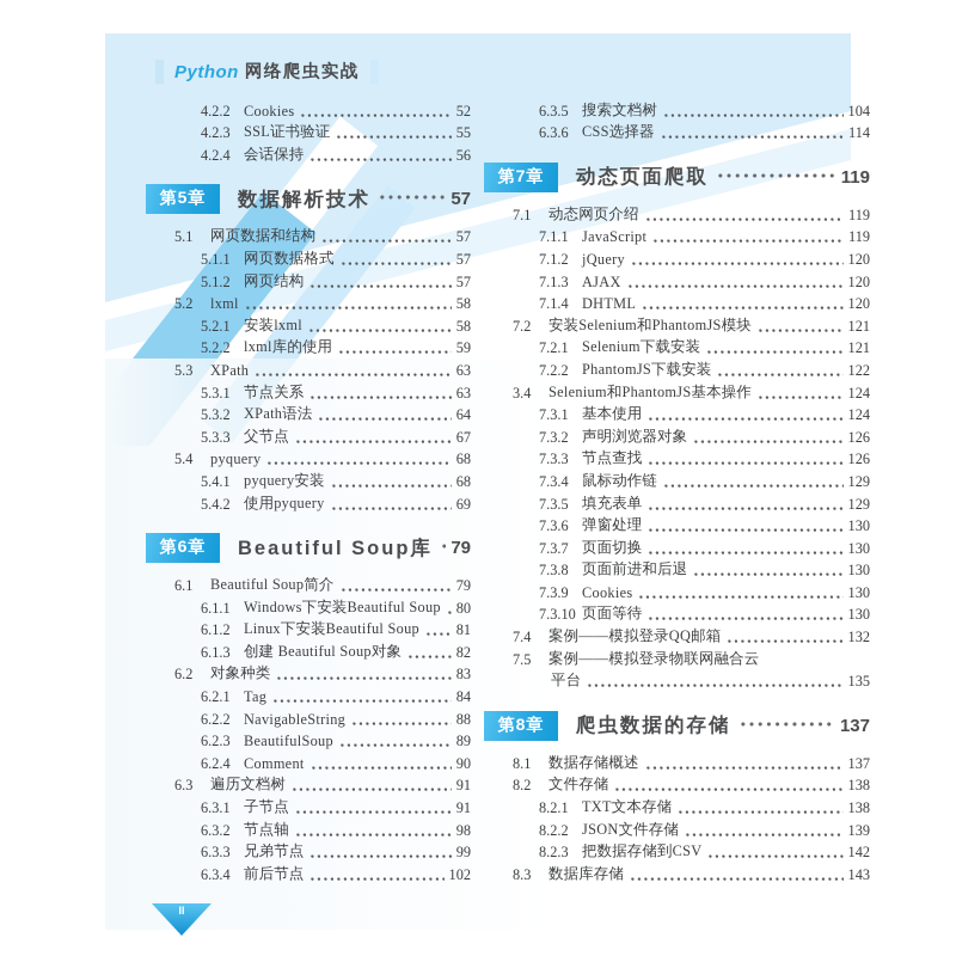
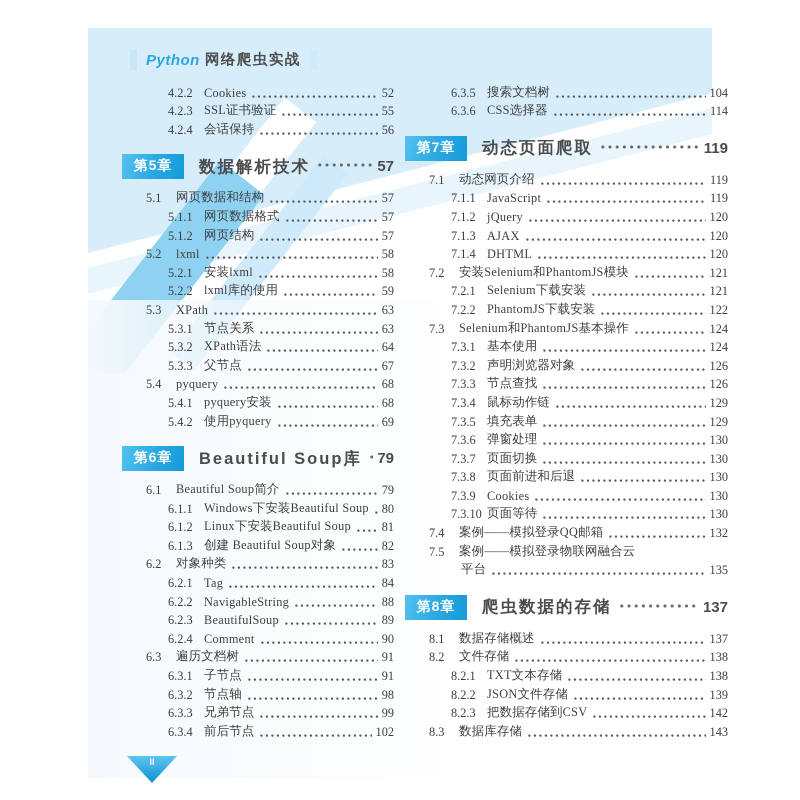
  Python
  网络爬虫实战
  4.2.2
  Cookies
  52
  4.2.3
  SSL证书验证
  55
  4.2.4
  会话保持
  56
  第5章
  数据解析技术
  57
  5.1
  网页数据和结构
  57
  5.1.1
  网页数据格式
  57
  5.1.2
  网页结构
  57
  5.2
  lxml
  58
  5.2.1
  安装lxml
  58
  5.2.2
  lxml库的使用
  59
  5.3
  XPath
  63
  5.3.1
  节点关系
  63
  5.3.2
  XPath语法
  64
  5.3.3
  父节点
  67
  5.4
  pyquery
  68
  5.4.1
  pyquery安装
  68
  5.4.2
  使用pyquery
  69
  第6章
  Beautiful Soup库
  79
  6.1
  Beautiful Soup简介
  79
  6.1.1
  Windows下安装Beautiful Soup
  80
  6.1.2
  Linux下安装Beautiful Soup
  81
  6.1.3
  创建 Beautiful Soup对象
  82
  6.2
  对象种类
  83
  6.2.1
  Tag
  84
  6.2.2
  NavigableString
  88
  6.2.3
  BeautifulSoup
  89
  6.2.4
  Comment
  90
  6.3
  遍历文档树
  91
  6.3.1
  子节点
  91
  6.3.2
  节点轴
  98
  6.3.3
  兄弟节点
  99
  6.3.4
  前后节点
  102
  6.3.5
  搜索文档树
  104
  6.3.6
  CSS选择器
  114
  第7章
  动态页面爬取
  119
  7.1
  动态网页介绍
  119
  7.1.1
  JavaScript
  119
  7.1.2
  jQuery
  120
  7.1.3
  AJAX
  120
  7.1.4
  DHTML
  120
  7.2
  安装Selenium和PhantomJS模块
  121
  7.2.1
  Selenium下载安装
  121
  7.2.2
  PhantomJS下载安装
  122
- 3.4
+ 7.3
  Selenium和PhantomJS基本操作
  124
  7.3.1
  基本使用
  124
  7.3.2
  声明浏览器对象
  126
  7.3.3
  节点查找
  126
  7.3.4
  鼠标动作链
  129
  7.3.5
  填充表单
  129
  7.3.6
  弹窗处理
  130
  7.3.7
  页面切换
  130
  7.3.8
  页面前进和后退
  130
  7.3.9
  Cookies
  130
  7.3.10
  页面等待
  130
  7.4
  案例——模拟登录QQ邮箱
  132
  7.5
  案例——模拟登录物联网融合云
  平台
  135
  第8章
  爬虫数据的存储
  137
  8.1
  数据存储概述
  137
  8.2
  文件存储
  138
  8.2.1
  TXT文本存储
  138
  8.2.2
  JSON文件存储
  139
  8.2.3
  把数据存储到CSV
  142
  8.3
  数据库存储
  143
  II
